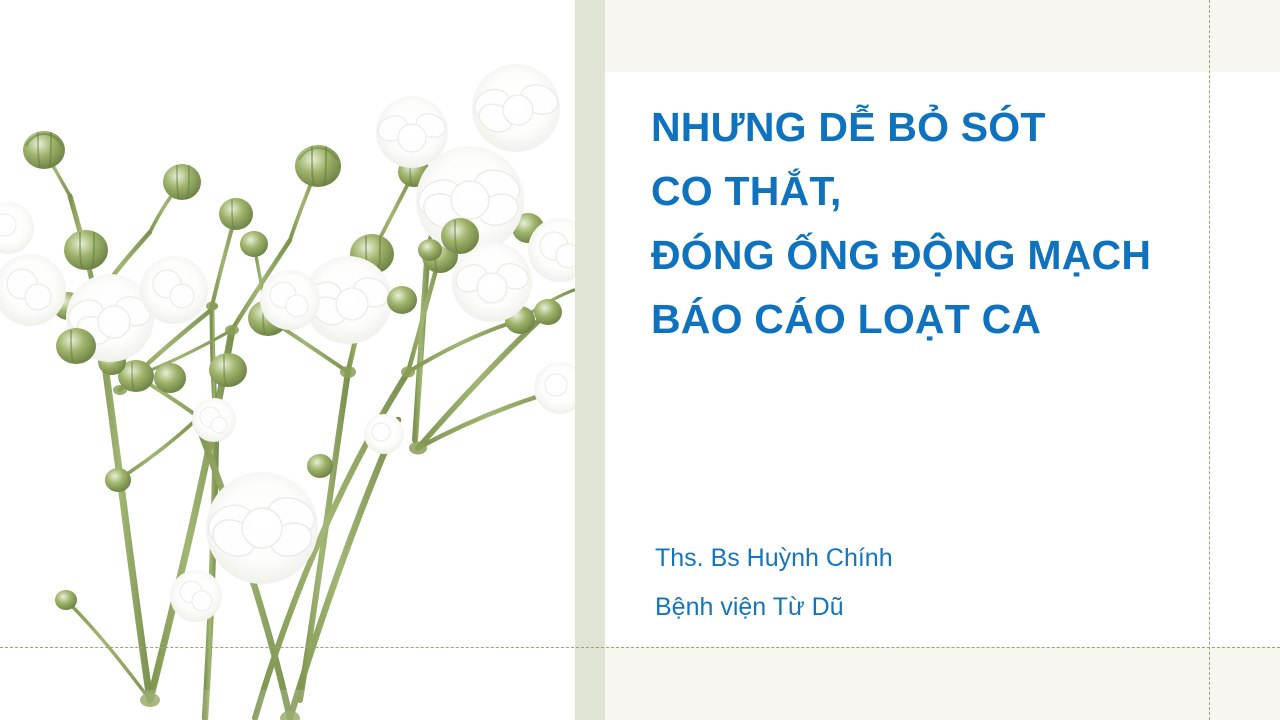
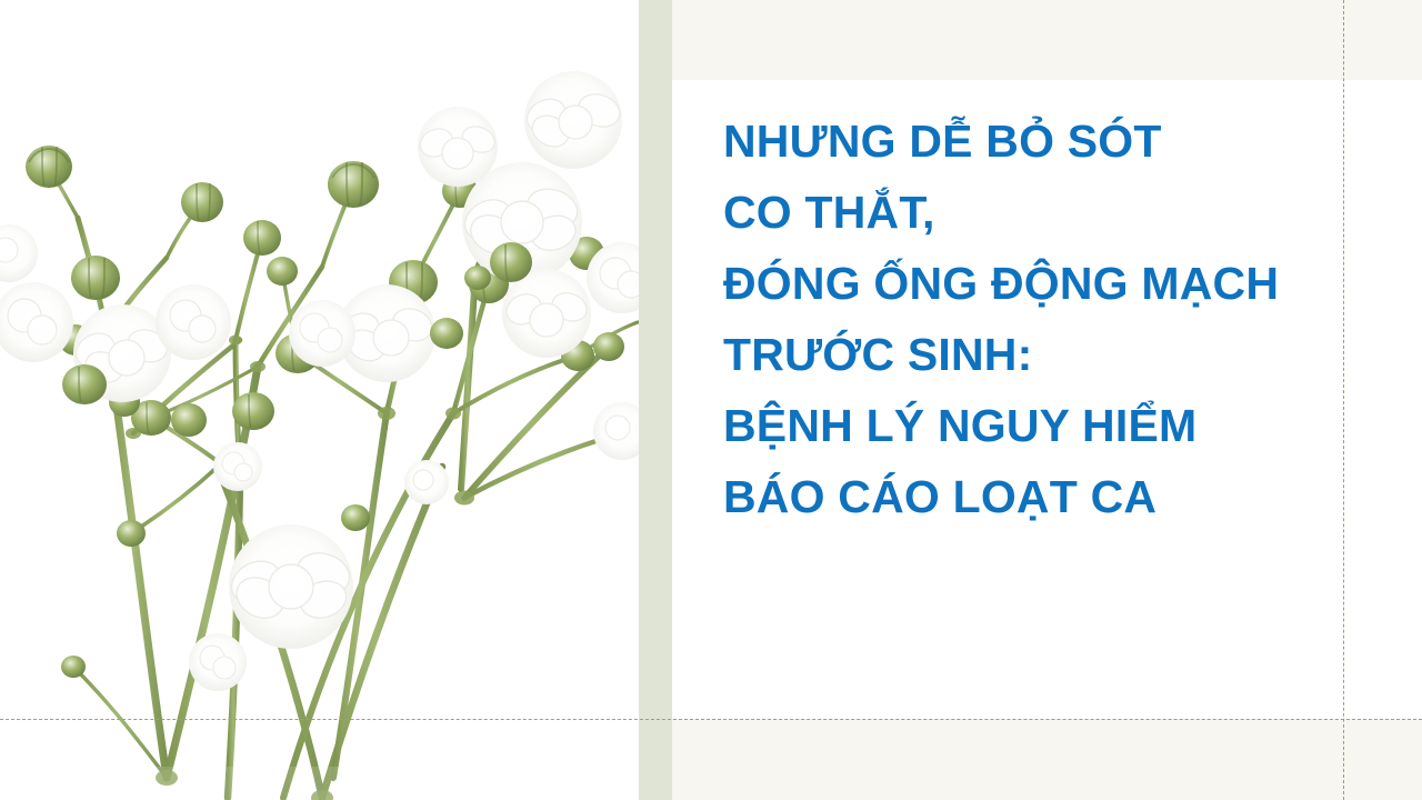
  NHƯNG DỄ BỎ SÓT
  CO THẮT,
  ĐÓNG ỐNG ĐỘNG MẠCH
+ TRƯỚC SINH:
+ BỆNH LÝ NGUY HIỂM
  BÁO CÁO LOẠT CA
- Ths. Bs Huỳnh Chính
- Bệnh viện Từ Dũ
